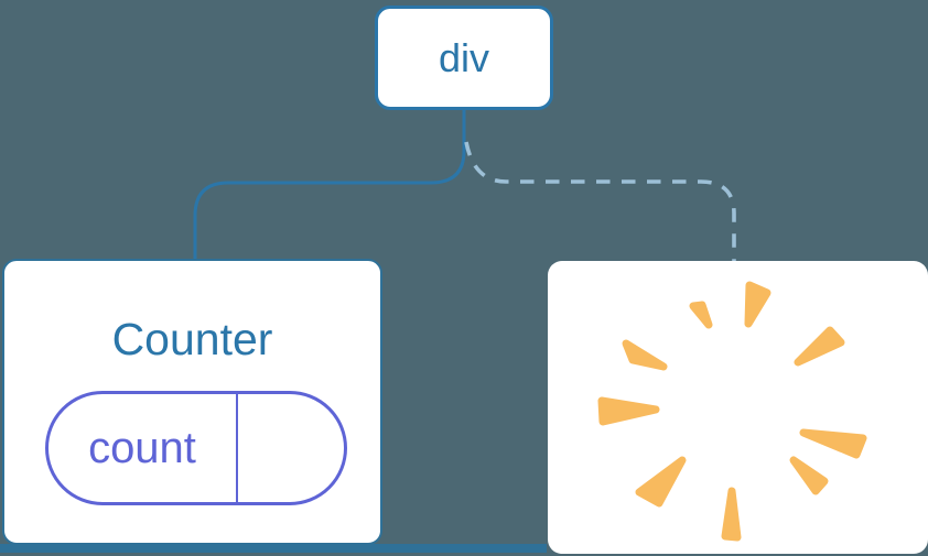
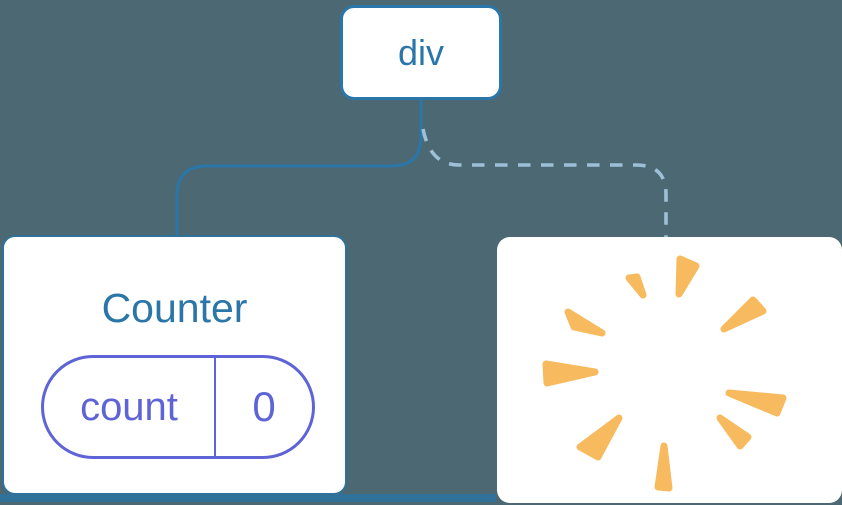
  div
  Counter
  count
+ 0
